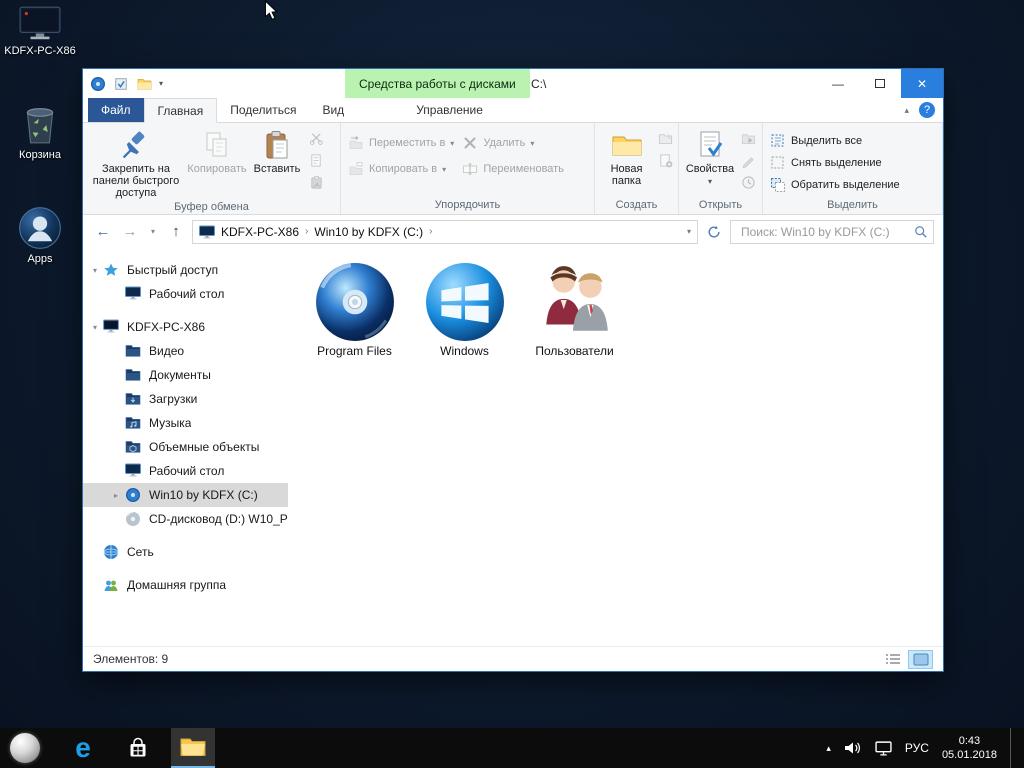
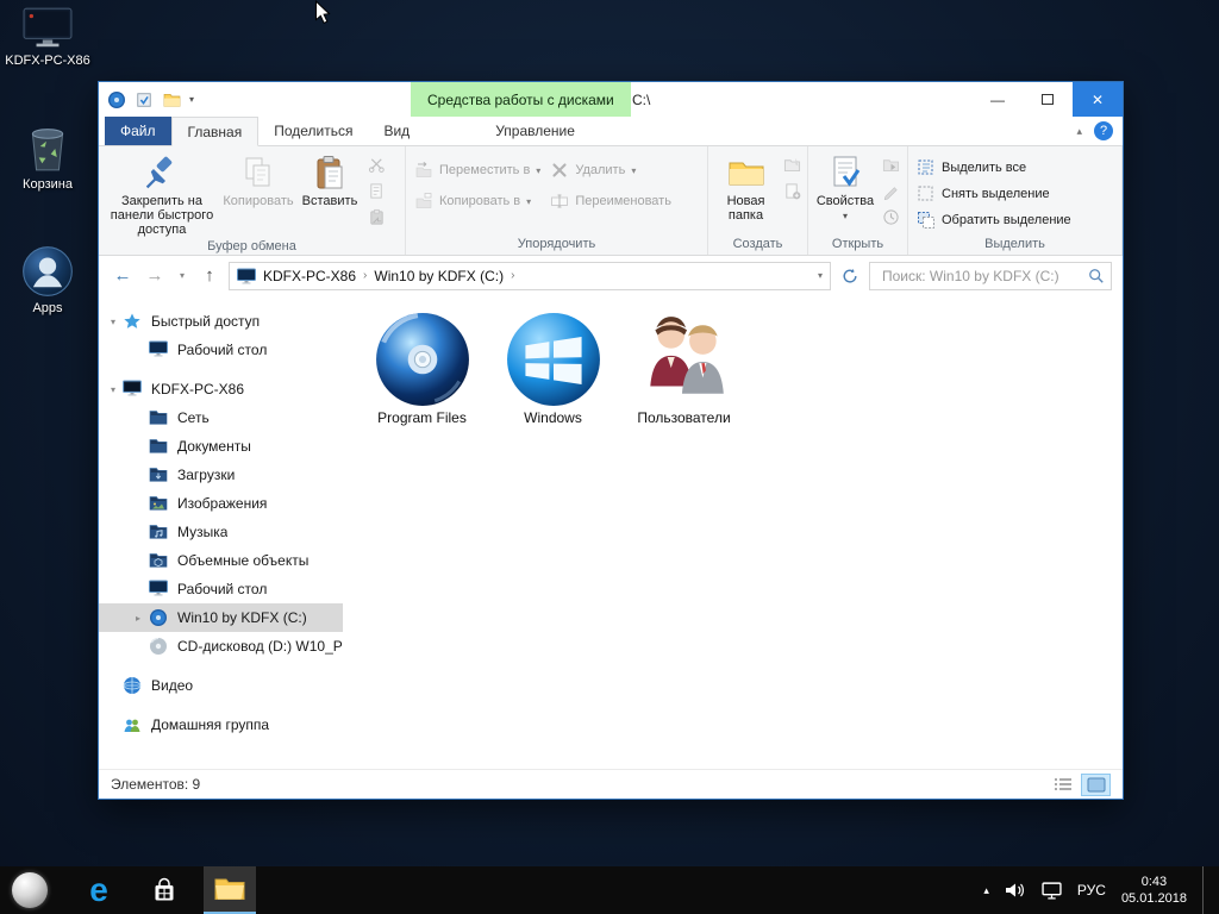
  KDFX-PC-X86
  Корзина
  Apps
  ▾
  Средства работы с дисками
  C:\
  —
  ✕
  Файл
  Главная
  Поделиться
  Вид
  Управление
  ▴
  ?
  Закрепить на панели быстрого доступа
  Копировать
  Вставить
  Буфер обмена
  Переместить в
  ▾
  Копировать в
  ▾
  Удалить
  ▾
  Переименовать
  Упорядочить
  Новая папка
  Создать
  Свойства
  ▾
  Открыть
  Выделить все
  Снять выделение
  Обратить выделение
  Выделить
  ←
  →
  ▾
  ↑
  KDFX-PC-X86
  ›
  Win10 by KDFX (C:)
  ›
  ▾
  Поиск: Win10 by KDFX (C:)
  ▾
  Быстрый доступ
  Рабочий стол
  ▾
  KDFX-PC-X86
- Видео
+ Сеть
  Документы
  Загрузки
+ Изображения
  Музыка
  Объемные объекты
  Рабочий стол
  ▸
  Win10 by KDFX (C:)
  CD-дисковод (D:) W10_P
- Сеть
+ Видео
  Домашняя группа
  Program Files
  Windows
  Пользователи
  Элементов: 9
  e
  ▴
  РУС
  0:43
  05.01.2018
